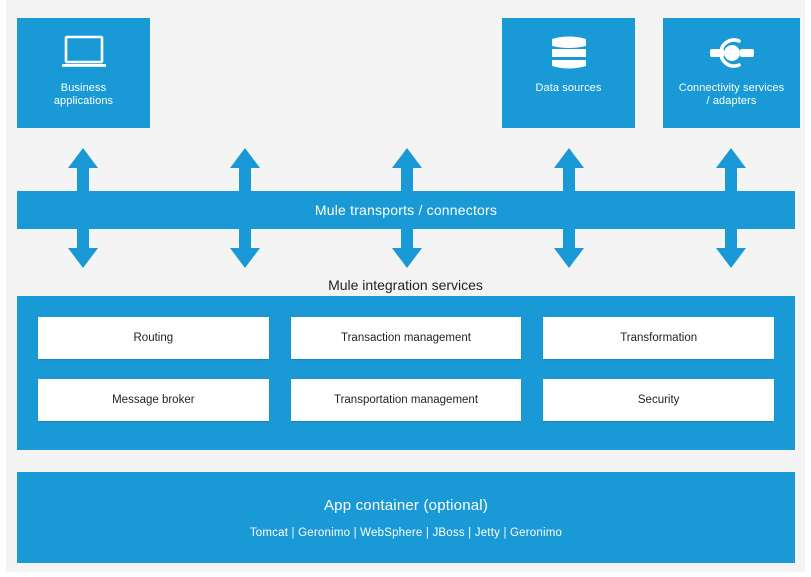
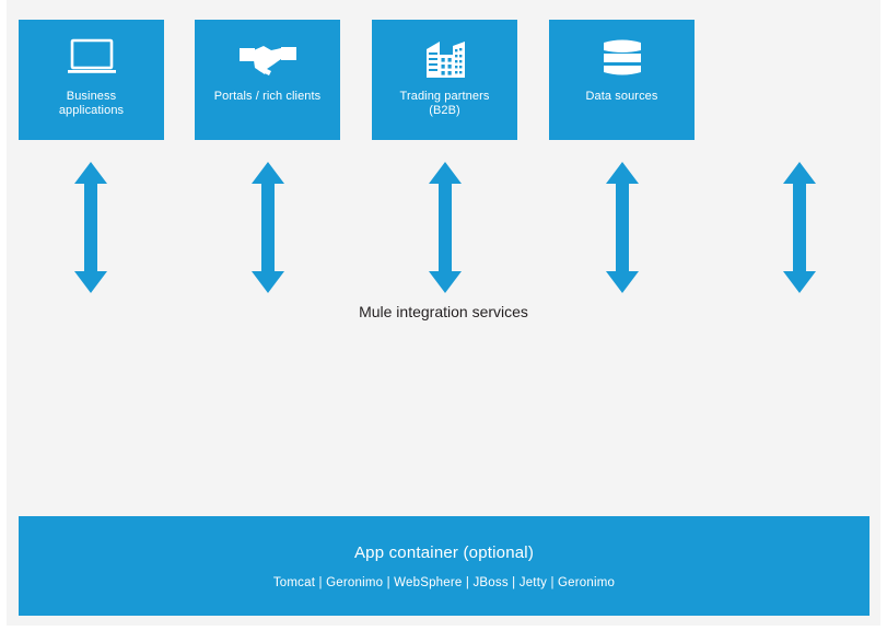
  Business
  applications
+ Portals / rich clients
+ Trading partners
+ (B2B)
  Data sources
- Connectivity services
- / adapters
- Mule transports / connectors
  Mule integration services
- Routing
- Transaction management
- Transformation
- Message broker
- Transportation management
- Security
  App container (optional)
  Tomcat | Geronimo | WebSphere | JBoss | Jetty | Geronimo
